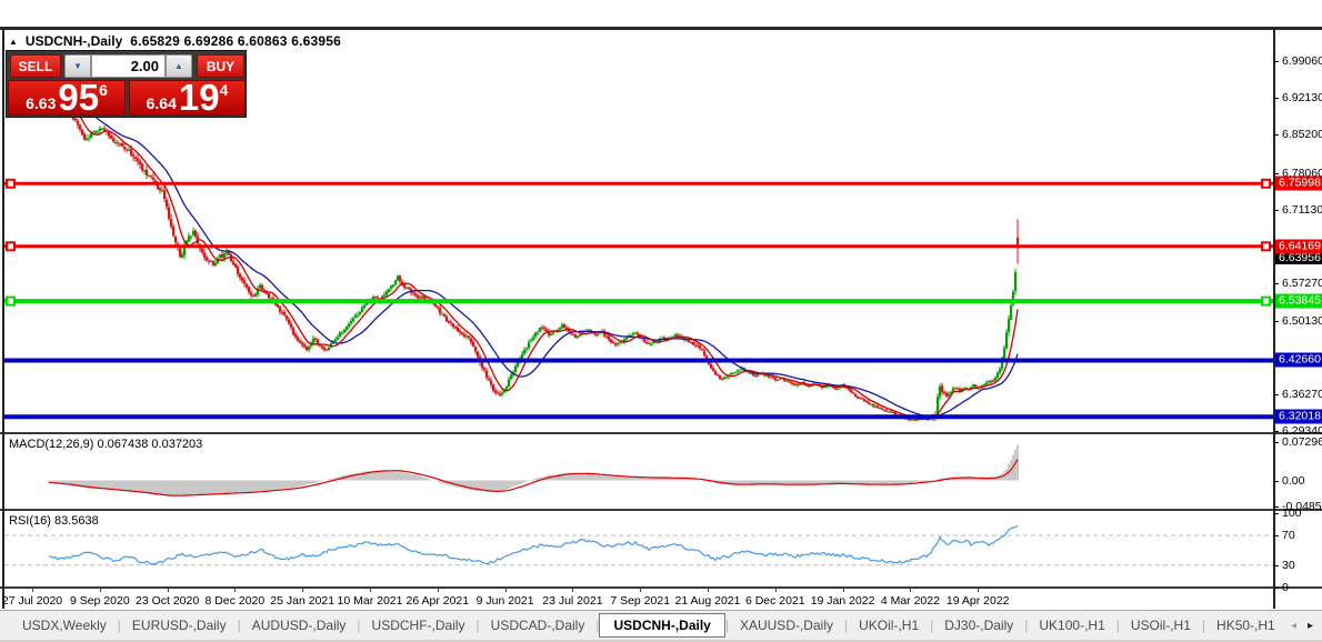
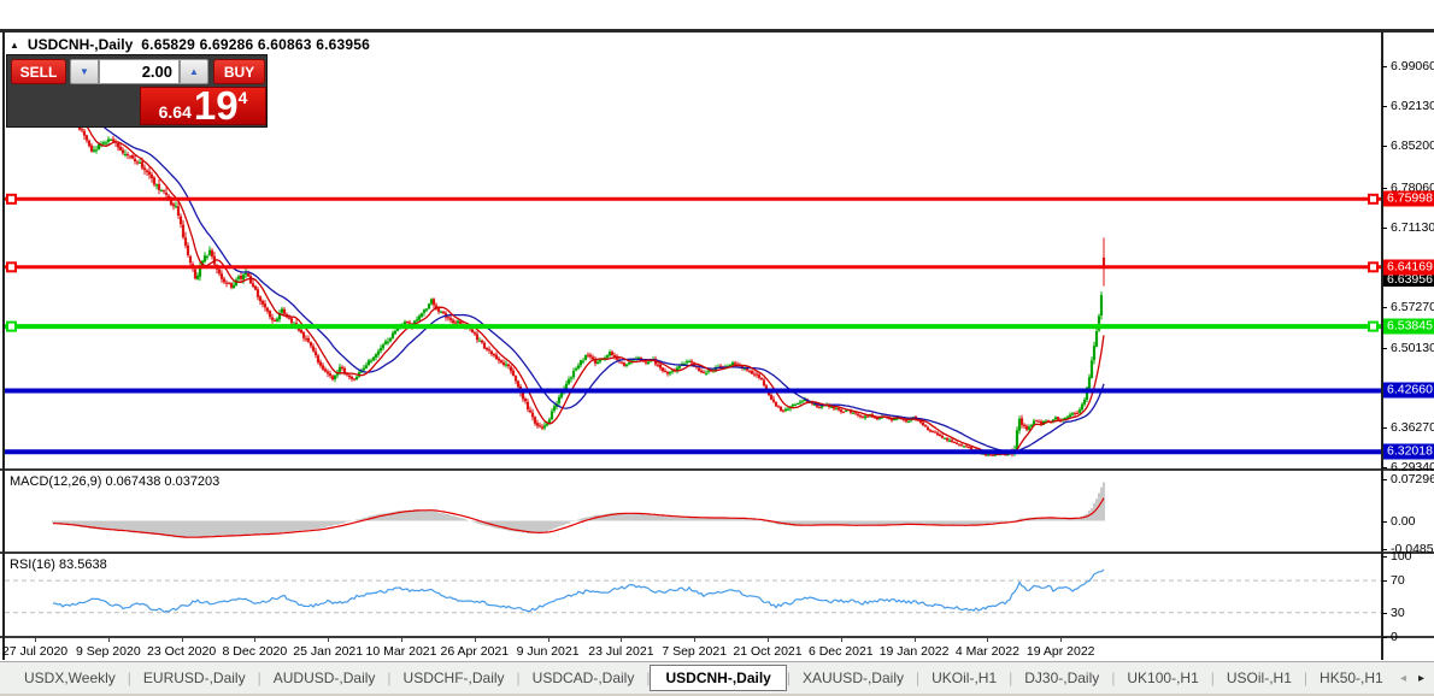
  ▲
  USDCNH-,Daily
  6.65829 6.69286 6.60863 6.63956
  SELL
  ▼
  2.00
  ▲
  BUY
- 6.63
- 95
- 6
  6.64
  19
  4
  MACD(12,26,9) 0.067438 0.037203
  RSI(16) 83.5638
  6.99060
  6.92130
  6.85200
  6.78060
  6.71130
  6.57270
  6.50130
  6.36270
  6.29340
  0.07296
  0.00
  -0.0485
  100
  70
  30
  0
  6.63956
  6.75998
  6.64169
  6.53845
  6.42660
  6.32018
  27 Jul 2020
  9 Sep 2020
  23 Oct 2020
  8 Dec 2020
  25 Jan 2021
  10 Mar 2021
  26 Apr 2021
  9 Jun 2021
  23 Jul 2021
  7 Sep 2021
- 21 Aug 2021
+ 21 Oct 2021
  6 Dec 2021
  19 Jan 2022
  4 Mar 2022
  19 Apr 2022
  USDX,Weekly
  |
  EURUSD-,Daily
  |
  AUDUSD-,Daily
  |
  USDCHF-,Daily
  |
  USDCAD-,Daily
  |
  USDCNH-,Daily
  |
  XAUUSD-,Daily
  |
  UKOil-,H1
  |
  DJ30-,Daily
  |
  UK100-,H1
  |
  USOil-,H1
  |
  HK50-,H1
  ◂
  ▸
